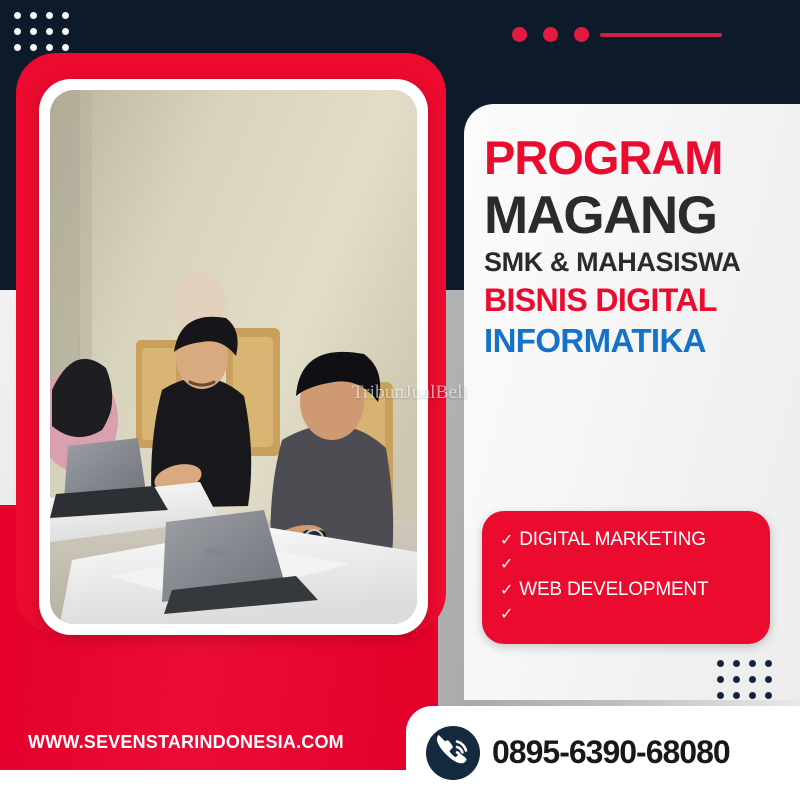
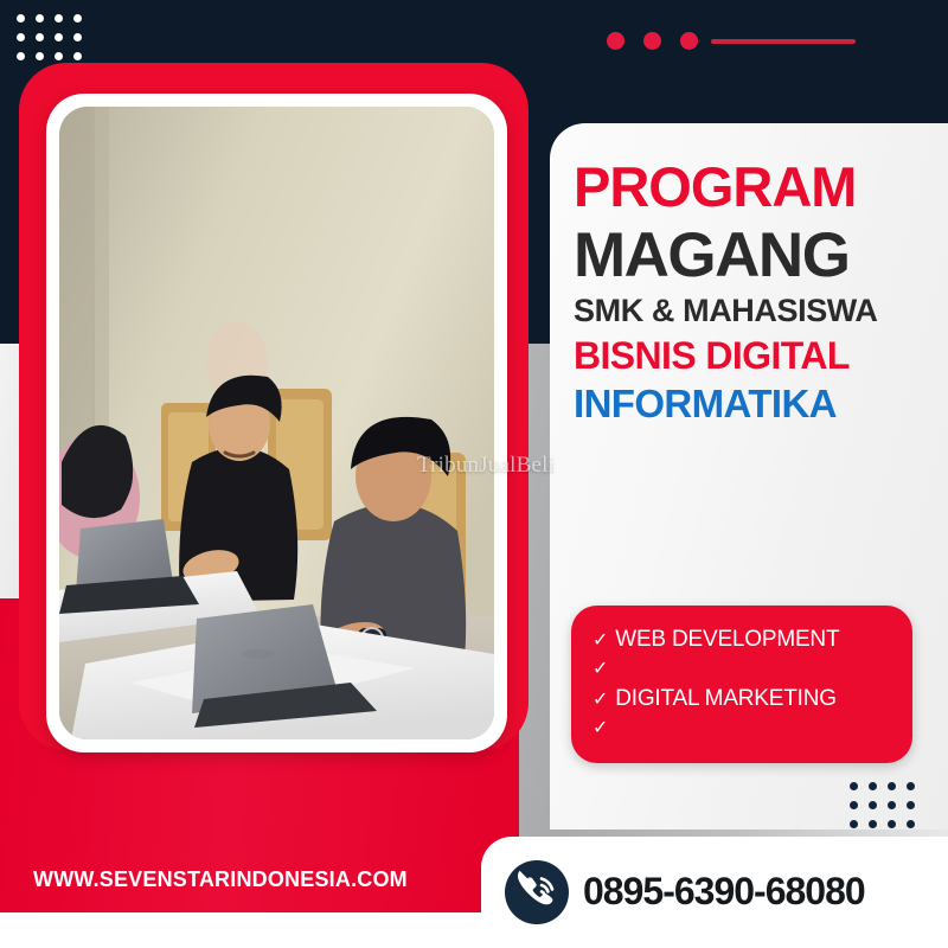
  TribunJualBeli
  PROGRAM
  MAGANG
  SMK & MAHASISWA
  BISNIS DIGITAL
  INFORMATIKA
  ✓
- DIGITAL MARKETING
+ WEB DEVELOPMENT
  ✓
  ✓
- WEB DEVELOPMENT
+ DIGITAL MARKETING
  ✓
  WWW.SEVENSTARINDONESIA.COM
  0895-6390-68080
